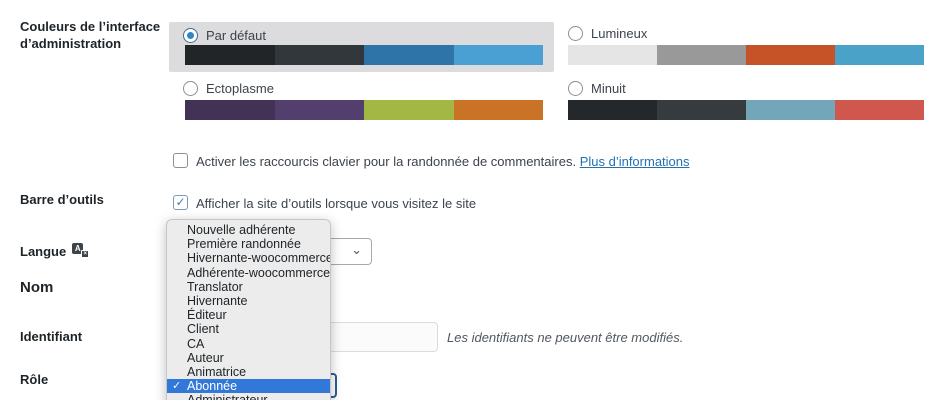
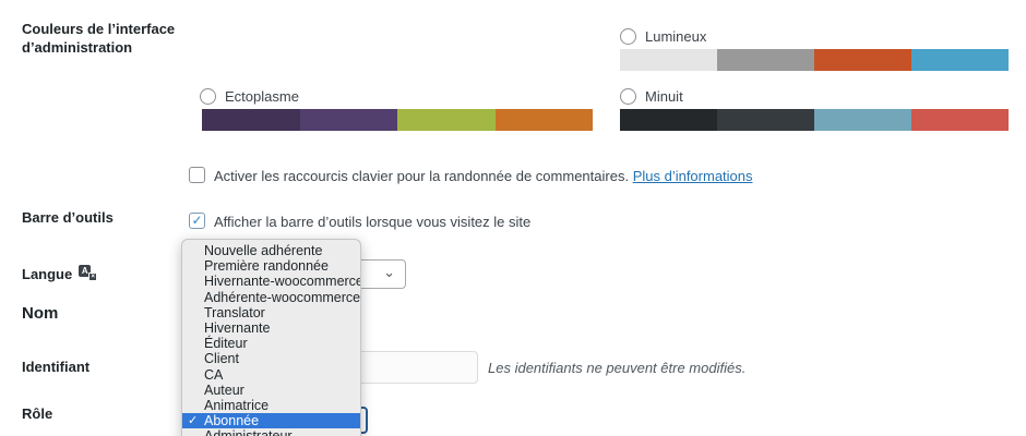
  Couleurs de l’interface d’administration
- Par défaut
  Lumineux
  Ectoplasme
  Minuit
  Activer les raccourcis clavier pour la randonnée de commentaires. Plus d’informations
  Barre d’outils
  ✓
- Afficher la site d’outils lorsque vous visitez le site
+ Afficher la barre d’outils lorsque vous visitez le site
  Langue
  A
  ⌄
  Nom
  Identifiant
  Les identifiants ne peuvent être modifiés.
  Rôle
  Nouvelle adhérente
  Première randonnée
  Hivernante-woocommerce
  Adhérente-woocommerce
  Translator
  Hivernante
  Éditeur
  Client
  CA
  Auteur
  Animatrice
  ✓
  Abonnée
